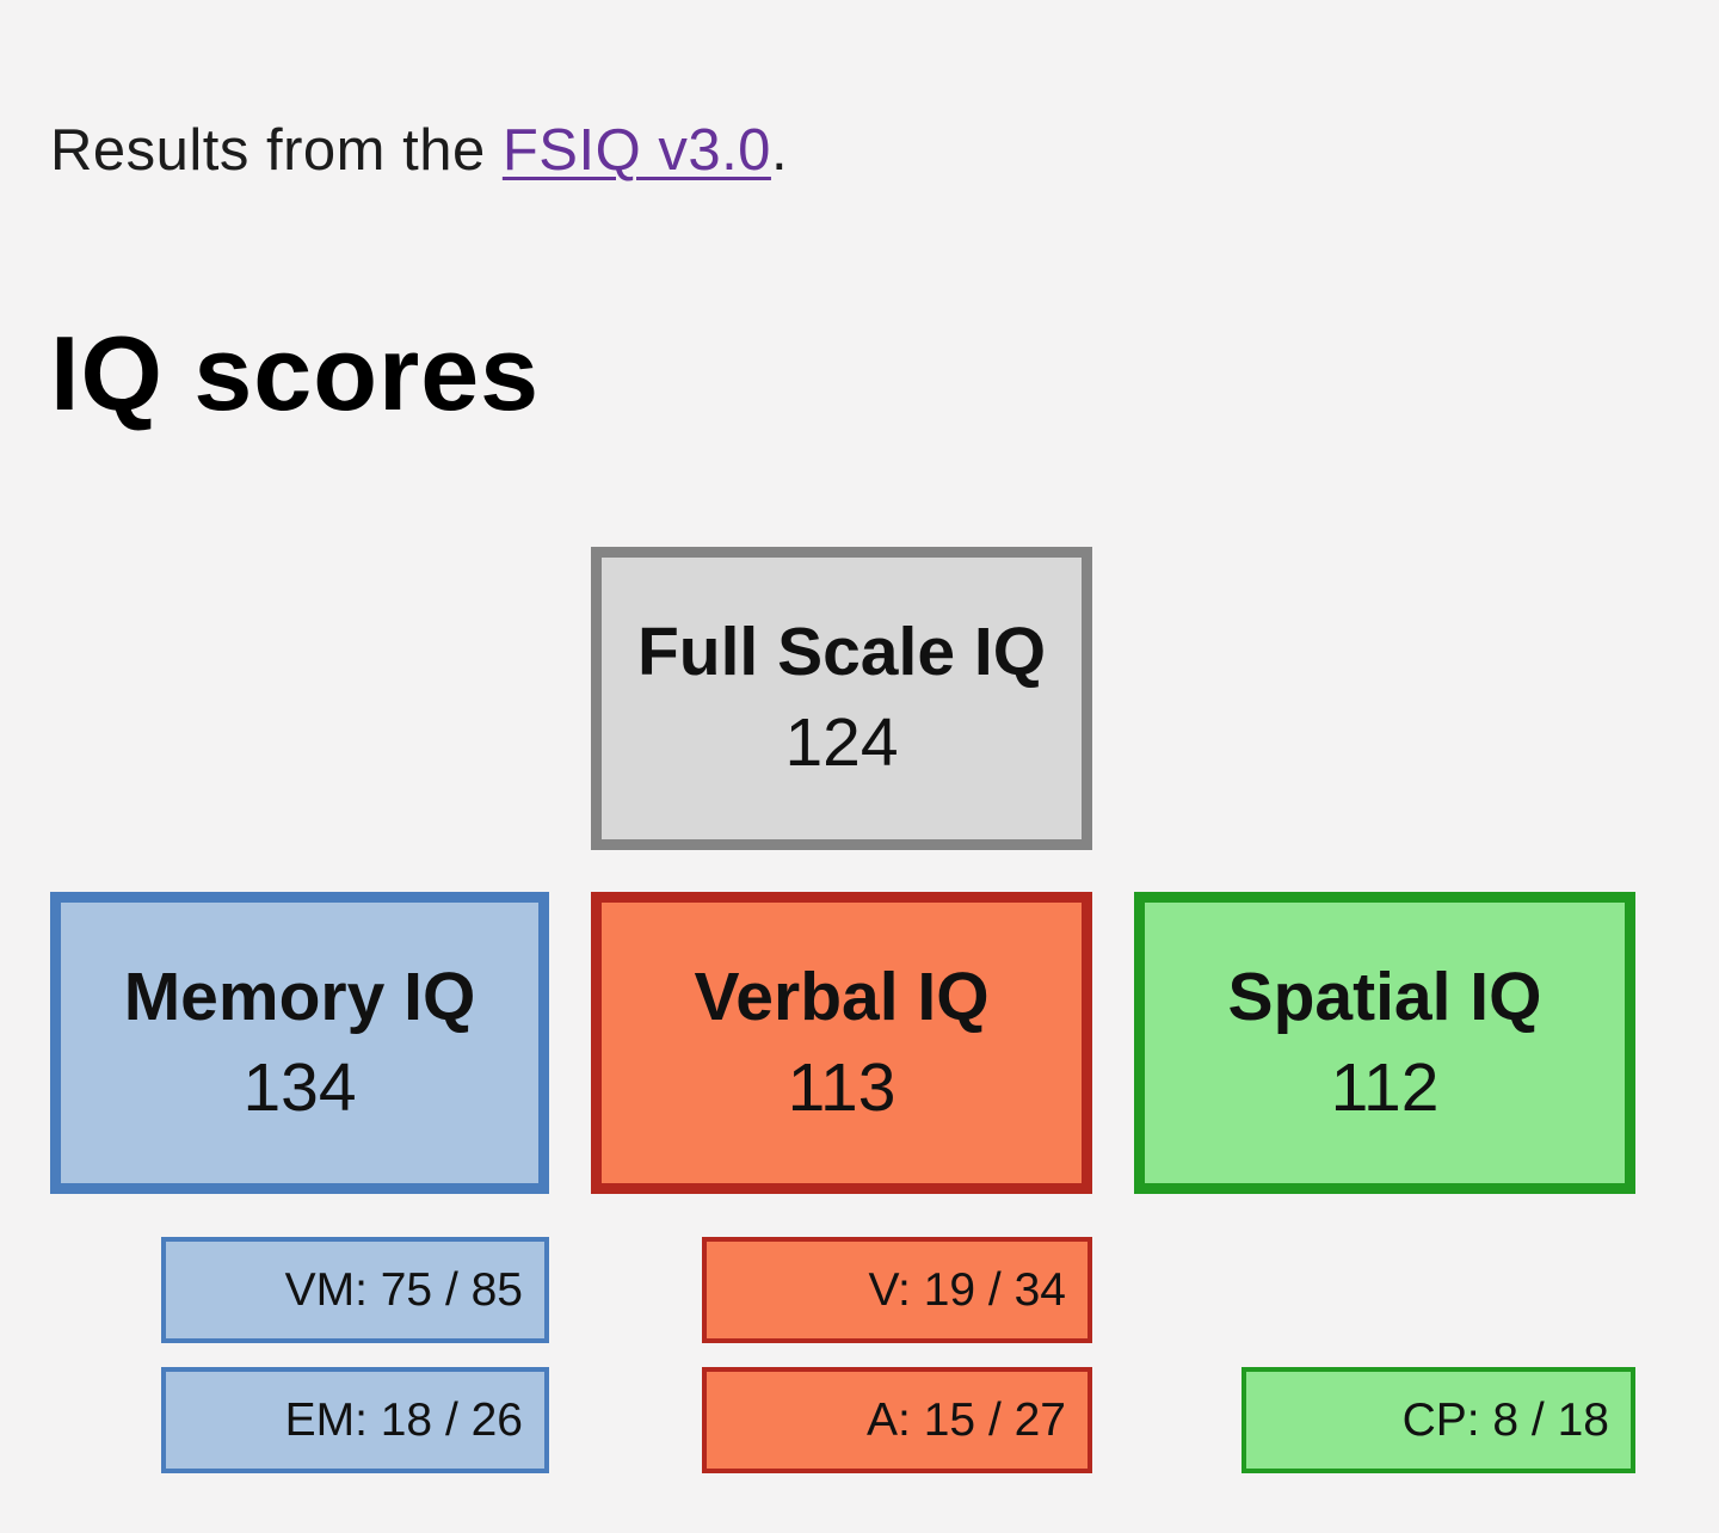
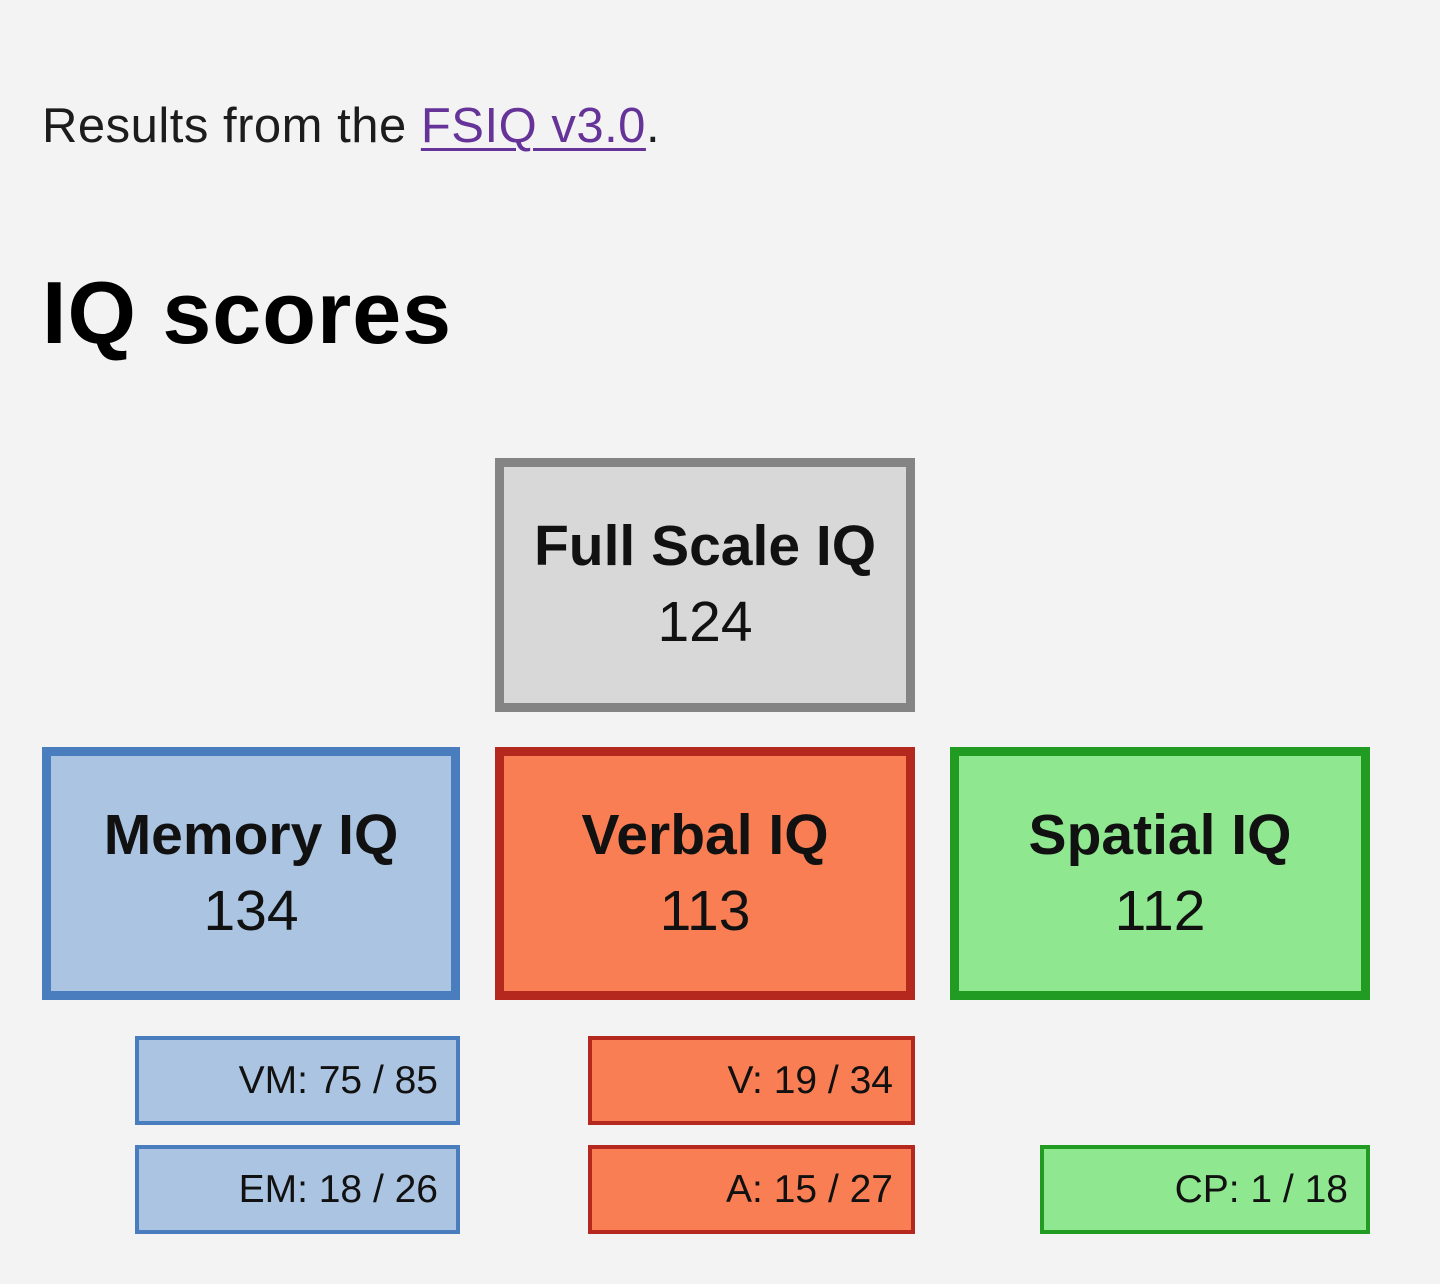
  Results from the FSIQ v3.0.
  IQ scores
  Full Scale IQ
  124
  Memory IQ
  134
  Verbal IQ
  113
  Spatial IQ
  112
  VM: 75 / 85
  EM: 18 / 26
  V: 19 / 34
  A: 15 / 27
- CP: 8 / 18
+ CP: 1 / 18
